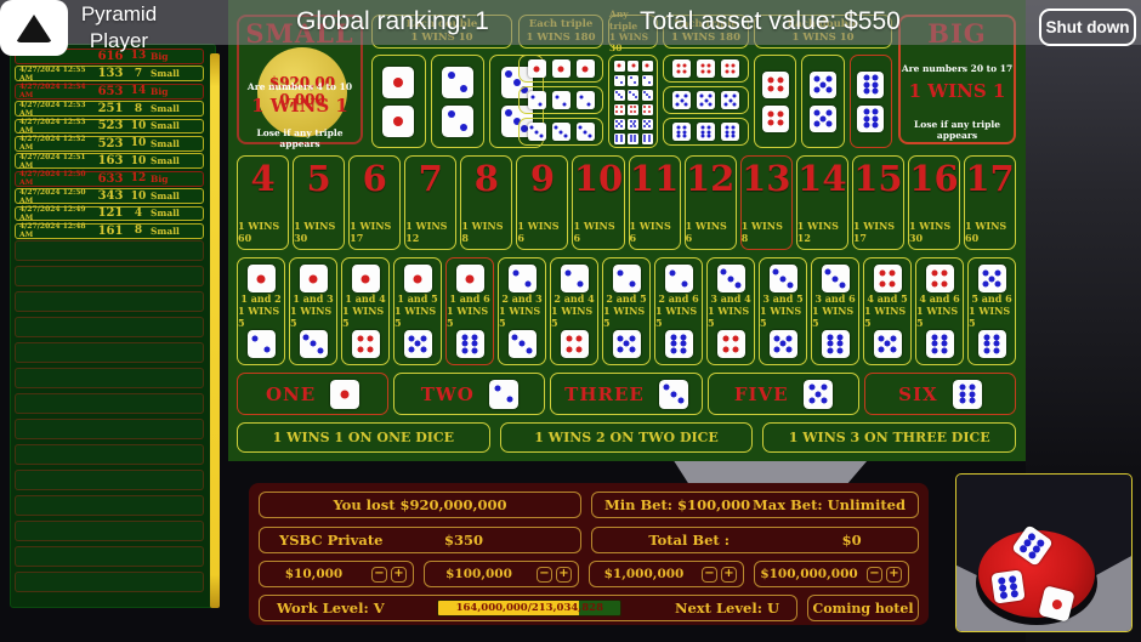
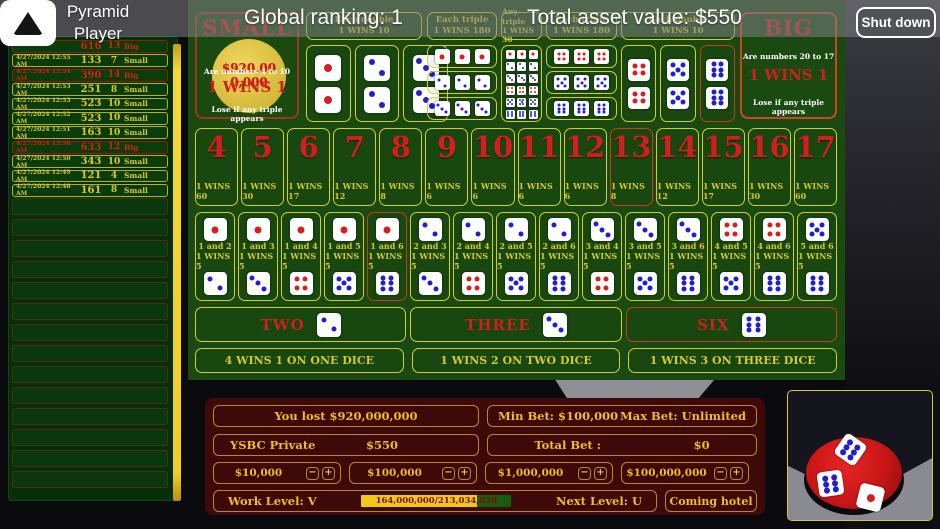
  SMALL
  $920,000,000
  Are numbers 4 to 10
  1 WINS 1
  Lose if any triple appears
  BIG
  Are numbers 20 to 17
  1 WINS 1
  Lose if any triple appears
  Each double
  1 WINS 10
  Each triple
  1 WINS 180
  Any triple
  1 WINS 30
  Each triple
  1 WINS 180
  Each double
  1 WINS 10
  4
  1 WINS 60
  5
  1 WINS 30
  6
  1 WINS 17
  7
  1 WINS 12
  8
  1 WINS 8
  9
  1 WINS 6
  10
  1 WINS 6
  11
  1 WINS 6
  12
  1 WINS 6
  13
  1 WINS 8
  14
  1 WINS 12
  15
  1 WINS 17
  16
  1 WINS 30
  17
  1 WINS 60
  1 and 2
  1 WINS 5
  1 and 3
  1 WINS 5
  1 and 4
  1 WINS 5
  1 and 5
  1 WINS 5
  1 and 6
  1 WINS 5
  2 and 3
  1 WINS 5
  2 and 4
  1 WINS 5
  2 and 5
  1 WINS 5
  2 and 6
  1 WINS 5
  3 and 4
  1 WINS 5
  3 and 5
  1 WINS 5
  3 and 6
  1 WINS 5
  4 and 5
  1 WINS 5
  4 and 6
  1 WINS 5
  5 and 6
  1 WINS 5
- ONE
  TWO
  THREE
- FIVE
  SIX
- 1 WINS 1 ON ONE DICE
+ 4 WINS 1 ON ONE DICE
  1 WINS 2 ON TWO DICE
  1 WINS 3 ON THREE DICE
  616
  13
  Big
  133
  7
  Small
- 653
+ 390
  14
  Big
  251
  8
  Small
  523
  10
  Small
  523
  10
  Small
  163
  10
  Small
  633
  12
  Big
  343
  10
  Small
  121
  4
  Small
  161
  8
  Small
  Pyramid Player
  Global ranking: 1
  Total asset value: $550
  Shut down
  You lost $920,000,000
  Min Bet: $100,000
  Max Bet: Unlimited
  YSBC Private
- $350
+ $550
  Total Bet :
  $0
  $10,000
  −
  +
  $100,000
  −
  +
  $1,000,000
  −
  +
  $100,000,000
  −
  +
  Work Level: V
  164,000,000/213,034,828
  Next Level: U
  Coming hotel
